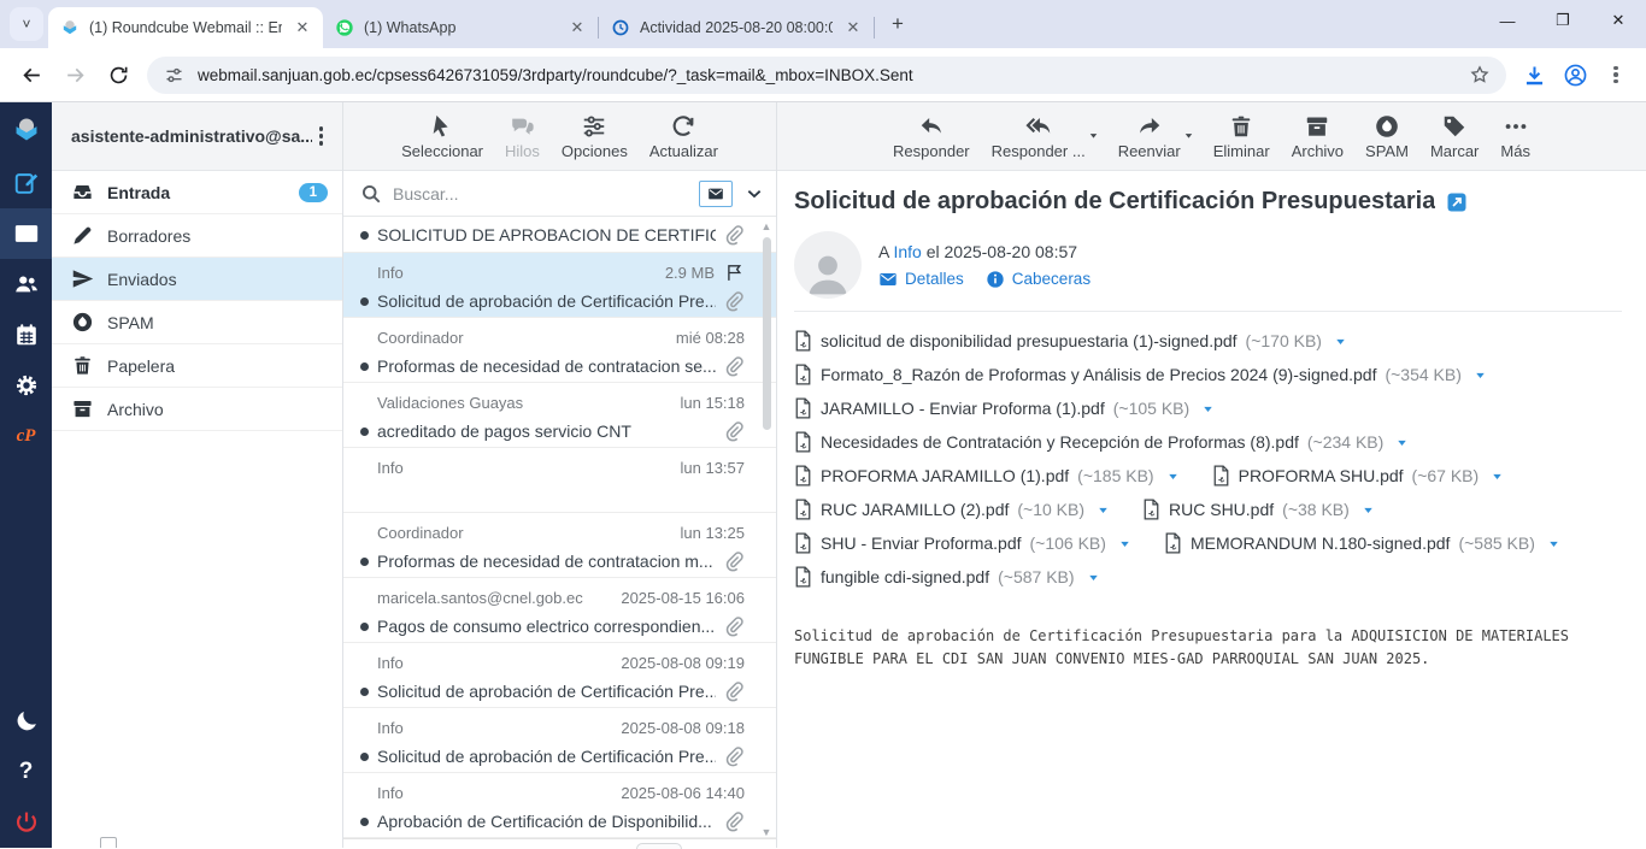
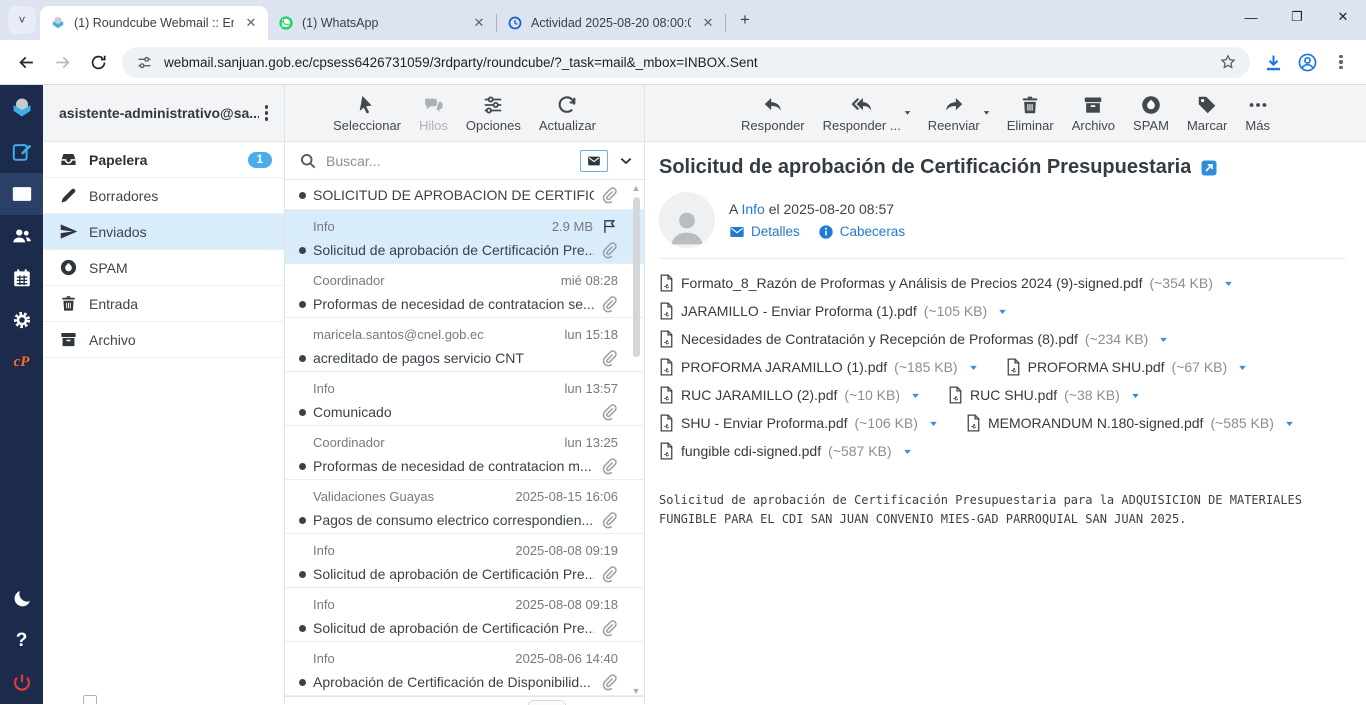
  ˅
  (1) Roundcube Webmail :: E
  ✕
  (1) WhatsApp
  ✕
  Actividad 2025-08-20 08:00:0
  ✕
  +
  —
  ❐
  ✕
  webmail.sanjuan.gob.ec/cpsess6426731059/3rdparty/roundcube/?_task=mail&_mbox=INBOX.Sent
  cP
  ?
  asistente-administrativo@sa..
- Entrada
+ Papelera
  1
  Borradores
  Enviados
  SPAM
- Papelera
+ Entrada
  Archivo
  Seleccionar
  Hilos
  Opciones
  Actualizar
  Buscar...
  SOLICITUD DE APROBACION DE CERTIFIC
  Info
  2.9 MB
  Solicitud de aprobación de Certificación Pre..
  Coordinador
  mié 08:28
  Proformas de necesidad de contratacion se...
- Validaciones Guayas
+ maricela.santos@cnel.gob.ec
  lun 15:18
  acreditado de pagos servicio CNT
  Info
  lun 13:57
+ Comunicado
  Coordinador
  lun 13:25
  Proformas de necesidad de contratacion m...
- maricela.santos@cnel.gob.ec
+ Validaciones Guayas
  2025-08-15 16:06
  Pagos de consumo electrico correspondien...
  Info
  2025-08-08 09:19
  Solicitud de aprobación de Certificación Pre..
  Info
  2025-08-08 09:18
  Solicitud de aprobación de Certificación Pre..
  Info
  2025-08-06 14:40
  Aprobación de Certificación de Disponibilid...
  ▲
  ▼
  Responder
  Responder ...
  Reenviar
  Eliminar
  Archivo
  SPAM
  Marcar
  Más
  Solicitud de aprobación de Certificación Presupuestaria
  A Info el 2025-08-20 08:57
  Detalles
  Cabeceras
- solicitud de disponibilidad presupuestaria (1)-signed.pdf
- (~170 KB)
  Formato_8_Razón de Proformas y Análisis de Precios 2024 (9)-signed.pdf
  (~354 KB)
  JARAMILLO - Enviar Proforma (1).pdf
  (~105 KB)
  Necesidades de Contratación y Recepción de Proformas (8).pdf
  (~234 KB)
  PROFORMA JARAMILLO (1).pdf
  (~185 KB)
  PROFORMA SHU.pdf
  (~67 KB)
  RUC JARAMILLO (2).pdf
  (~10 KB)
  RUC SHU.pdf
  (~38 KB)
  SHU - Enviar Proforma.pdf
  (~106 KB)
  MEMORANDUM N.180-signed.pdf
  (~585 KB)
  fungible cdi-signed.pdf
  (~587 KB)
  Solicitud de aprobación de Certificación Presupuestaria para la ADQUISICION DE MATERIALES FUNGIBLE PARA EL CDI SAN JUAN CONVENIO MIES-GAD PARROQUIAL SAN JUAN 2025.
